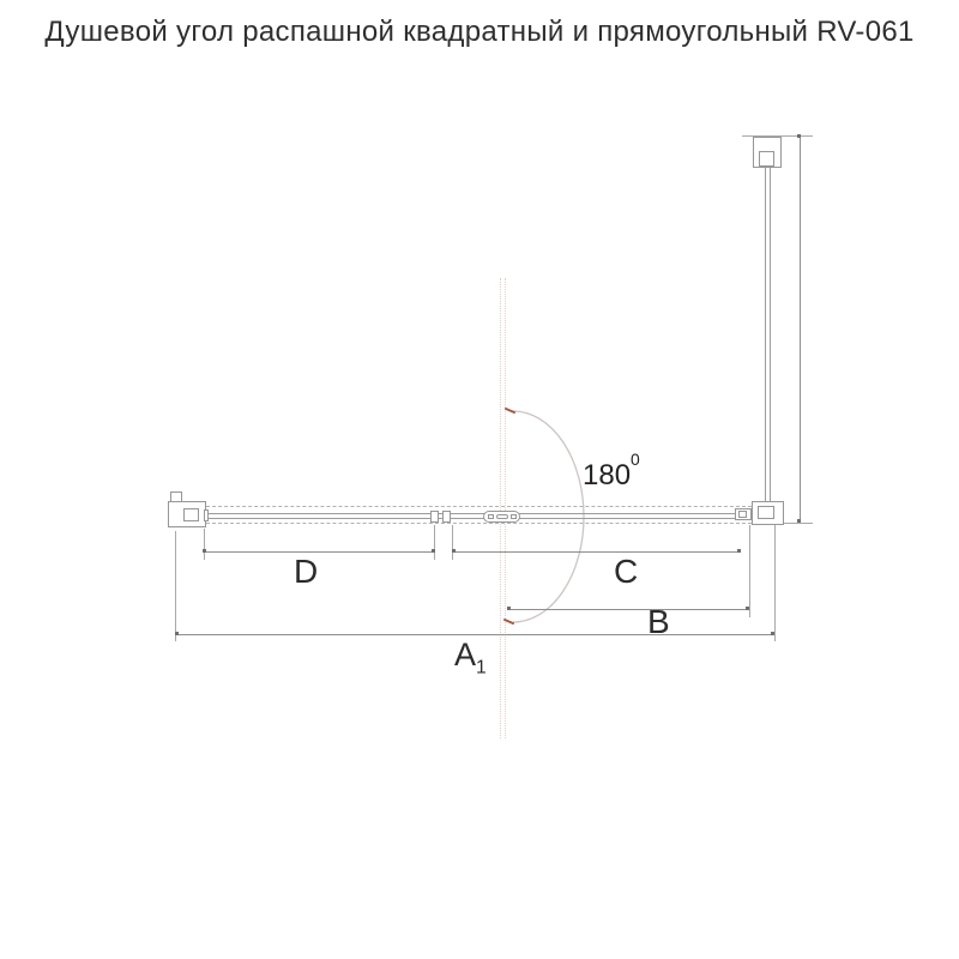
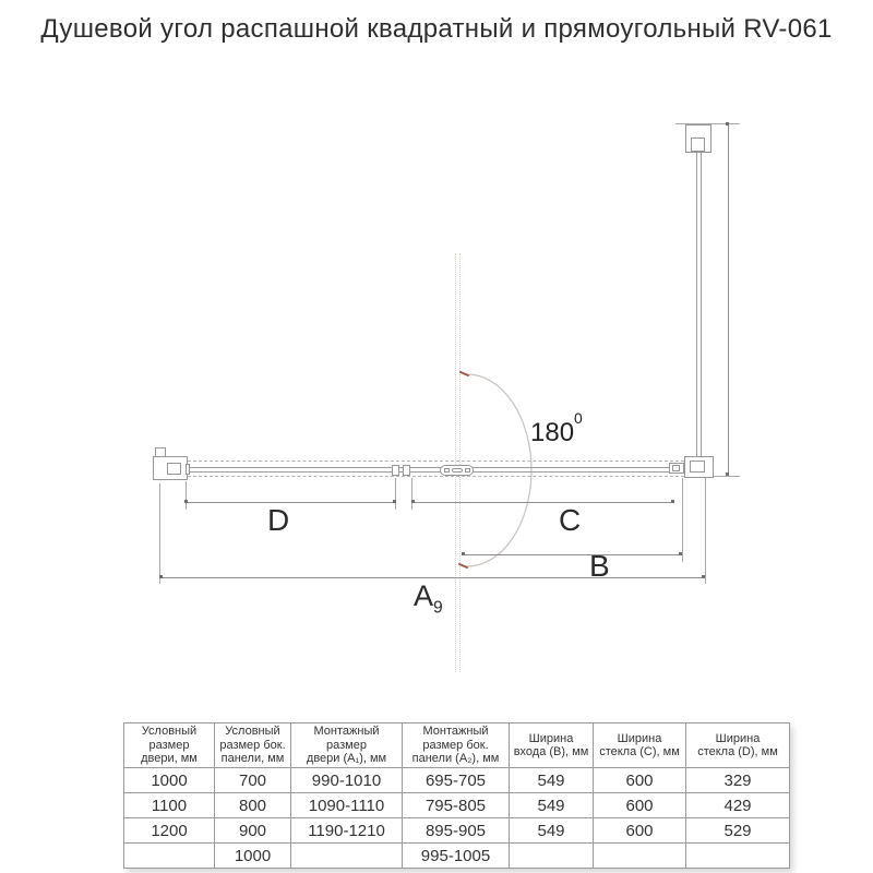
  Душевой угол распашной квадратный и прямоугольный RV-061
  1800
  D
  C
  B
- A1
+ A9
+ Условный размер двери, мм	Условный размер бок. панели, мм	Монтажный размер двери (A₁), мм	Монтажный размер бок. панели (A₂), мм	Ширина входа (B), мм	Ширина стекла (C), мм	Ширина стекла (D), мм
+ 1000	700	990-1010	695-705	549	600	329
+ 1100	800	1090-1110	795-805	549	600	429
+ 1200	900	1190-1210	895-905	549	600	529
+ 	1000		995-1005
